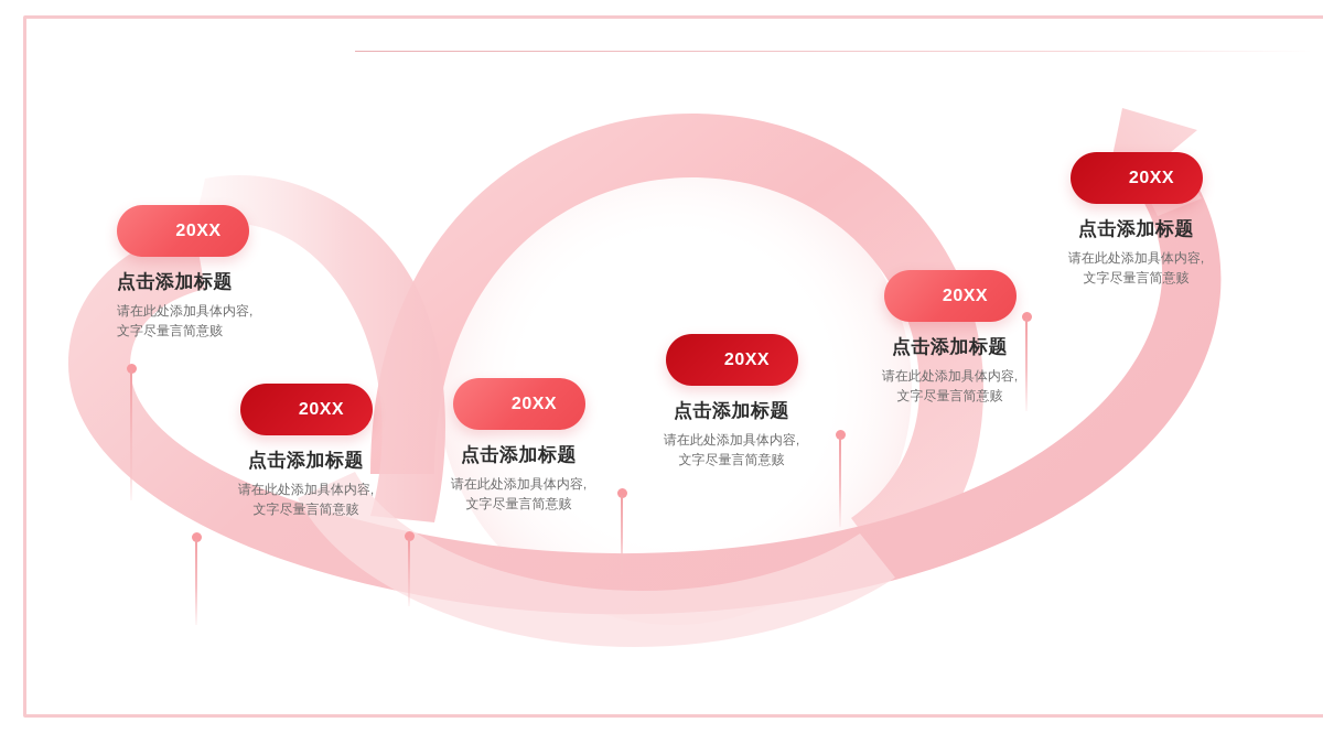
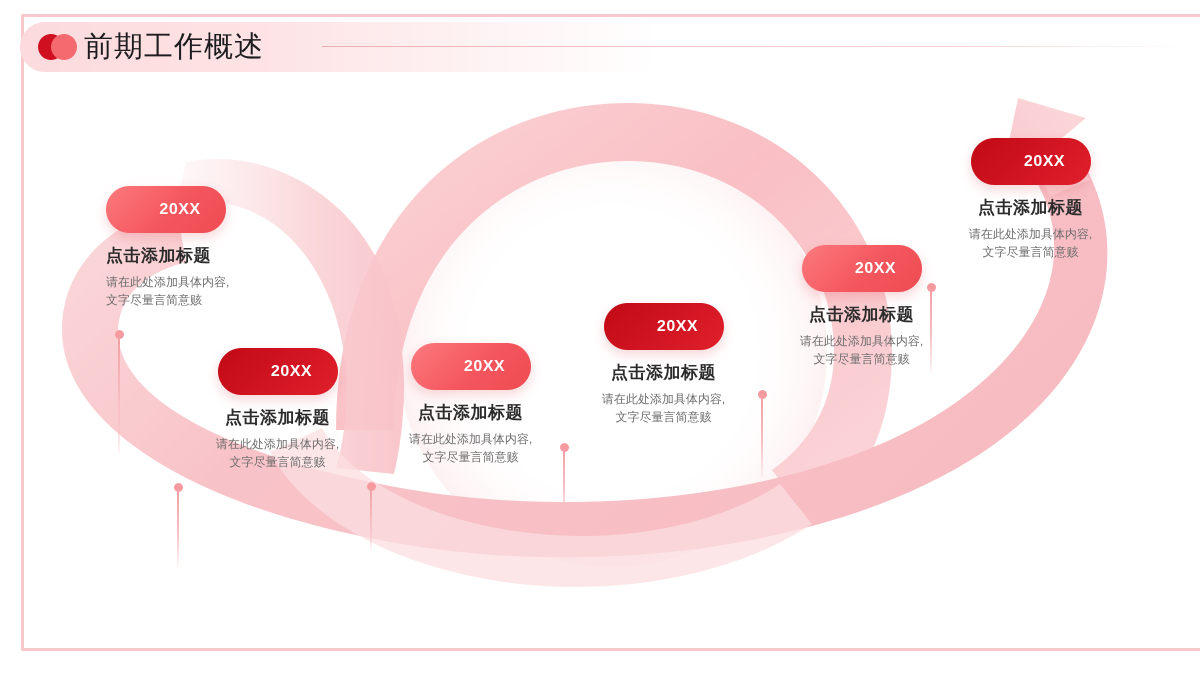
+ 前期工作概述
  20XX
  点击添加标题
  请在此处添加具体内容,
  文字尽量言简意赅
  20XX
  点击添加标题
  请在此处添加具体内容,
  文字尽量言简意赅
  20XX
  点击添加标题
  请在此处添加具体内容,
  文字尽量言简意赅
  20XX
  点击添加标题
  请在此处添加具体内容,
  文字尽量言简意赅
  20XX
  点击添加标题
  请在此处添加具体内容,
  文字尽量言简意赅
  20XX
  点击添加标题
  请在此处添加具体内容,
  文字尽量言简意赅
